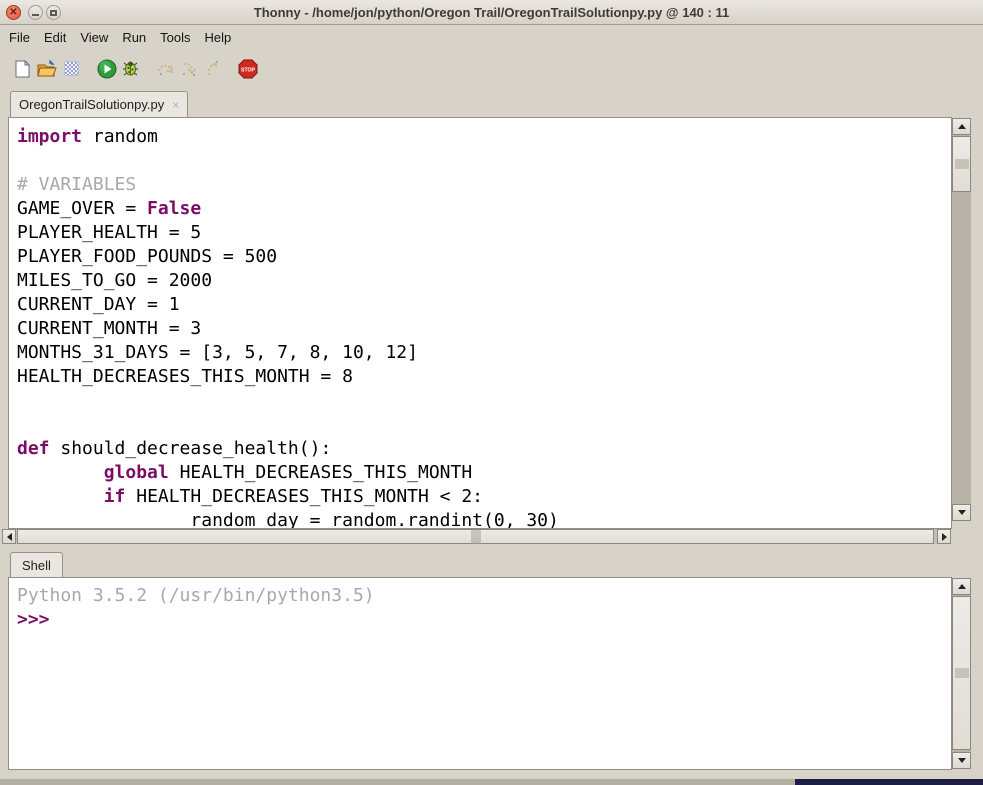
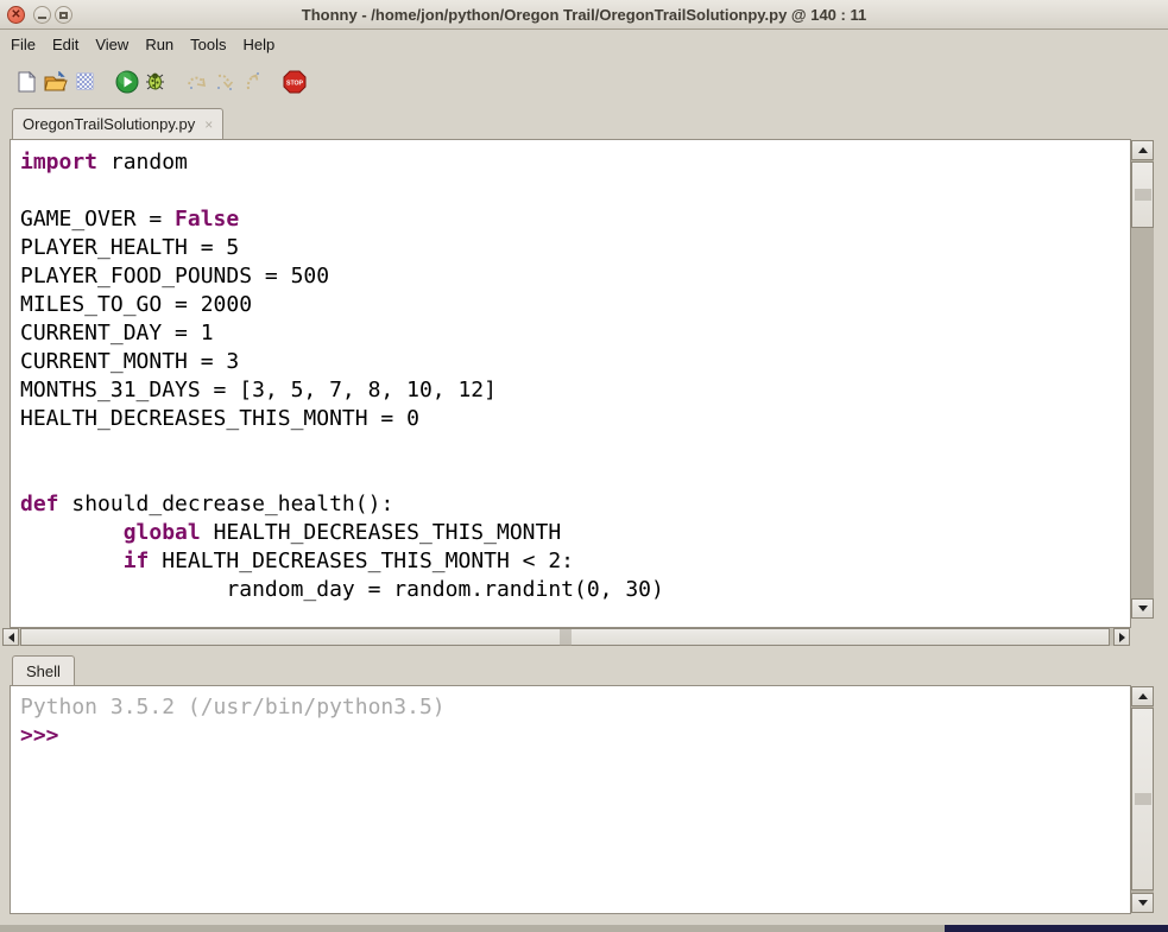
  ✕
  Thonny - /home/jon/python/Oregon Trail/OregonTrailSolutionpy.py @ 140 : 11
  File
  Edit
  View
  Run
  Tools
  Help
  OregonTrailSolutionpy.py
  ×
  import random
- # VARIABLES
  GAME_OVER = False
  PLAYER_HEALTH = 5
  PLAYER_FOOD_POUNDS = 500
  MILES_TO_GO = 2000
  CURRENT_DAY = 1
  CURRENT_MONTH = 3
  MONTHS_31_DAYS = [3, 5, 7, 8, 10, 12]
- HEALTH_DECREASES_THIS_MONTH = 8
+ HEALTH_DECREASES_THIS_MONTH = 0
  def should_decrease_health():
  global HEALTH_DECREASES_THIS_MONTH
  if HEALTH_DECREASES_THIS_MONTH < 2:
  random_day = random.randint(0, 30)
  Shell
  Python 3.5.2 (/usr/bin/python3.5)
  >>>
